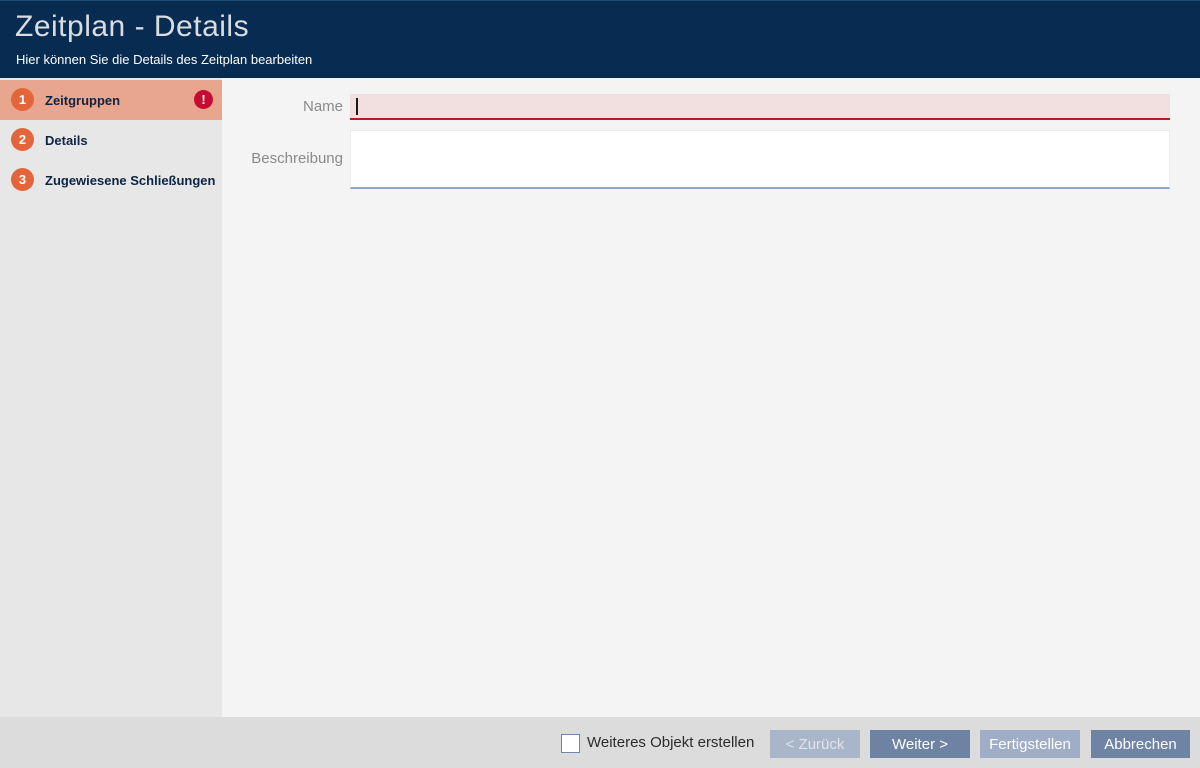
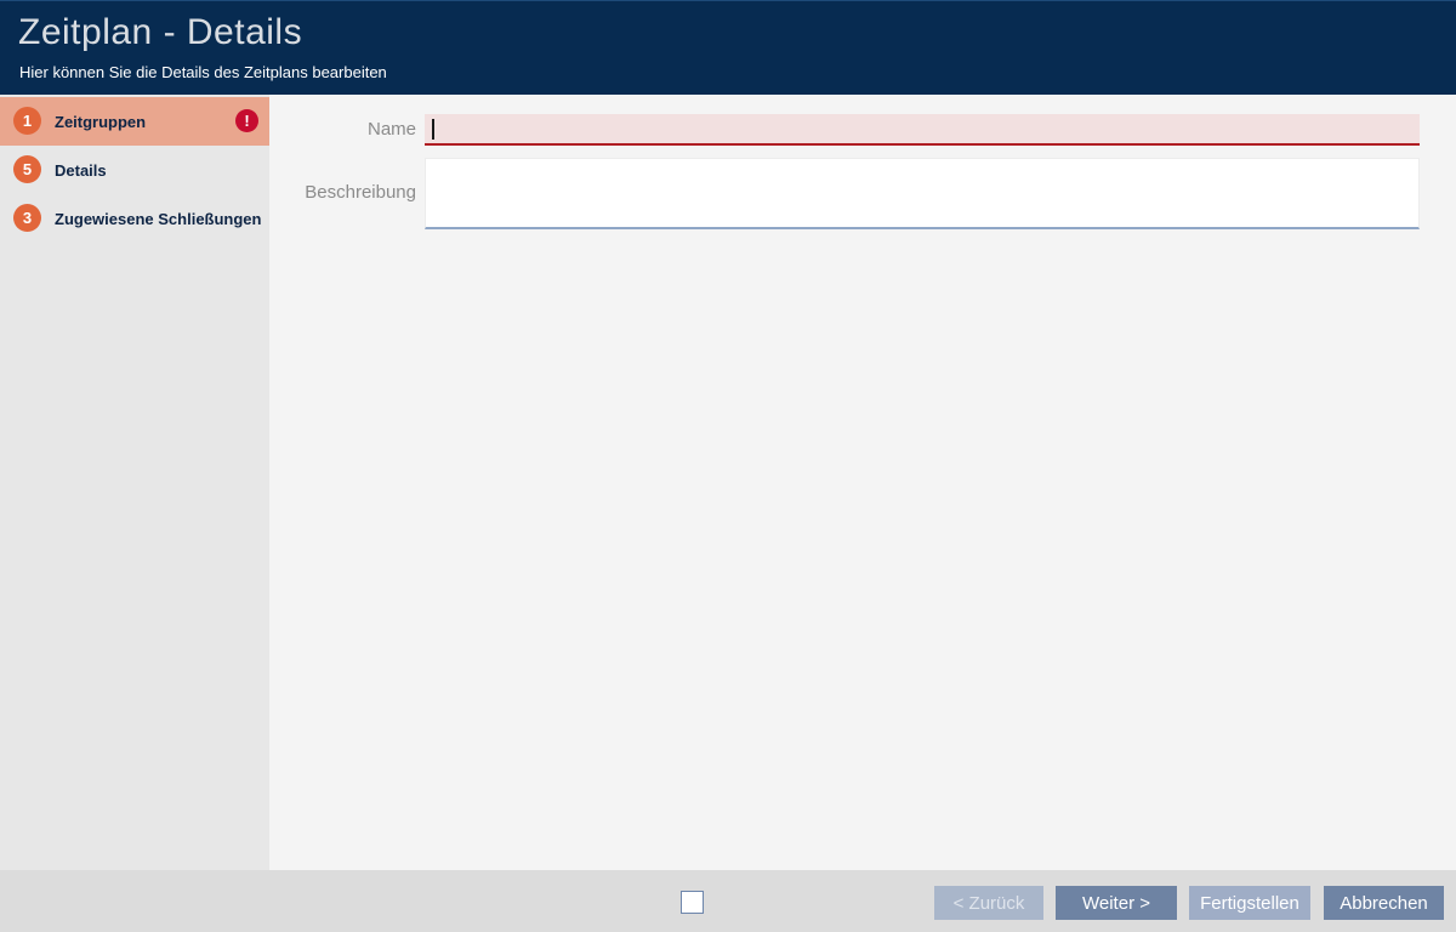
  Zeitplan - Details
- Hier können Sie die Details des Zeitplan bearbeiten
+ Hier können Sie die Details des Zeitplans bearbeiten
  1
  Zeitgruppen
  !
- 2
+ 5
  Details
  3
  Zugewiesene Schließungen
  Name
  Beschreibung
- Weiteres Objekt erstellen
  < Zurück
  Weiter >
  Fertigstellen
  Abbrechen
